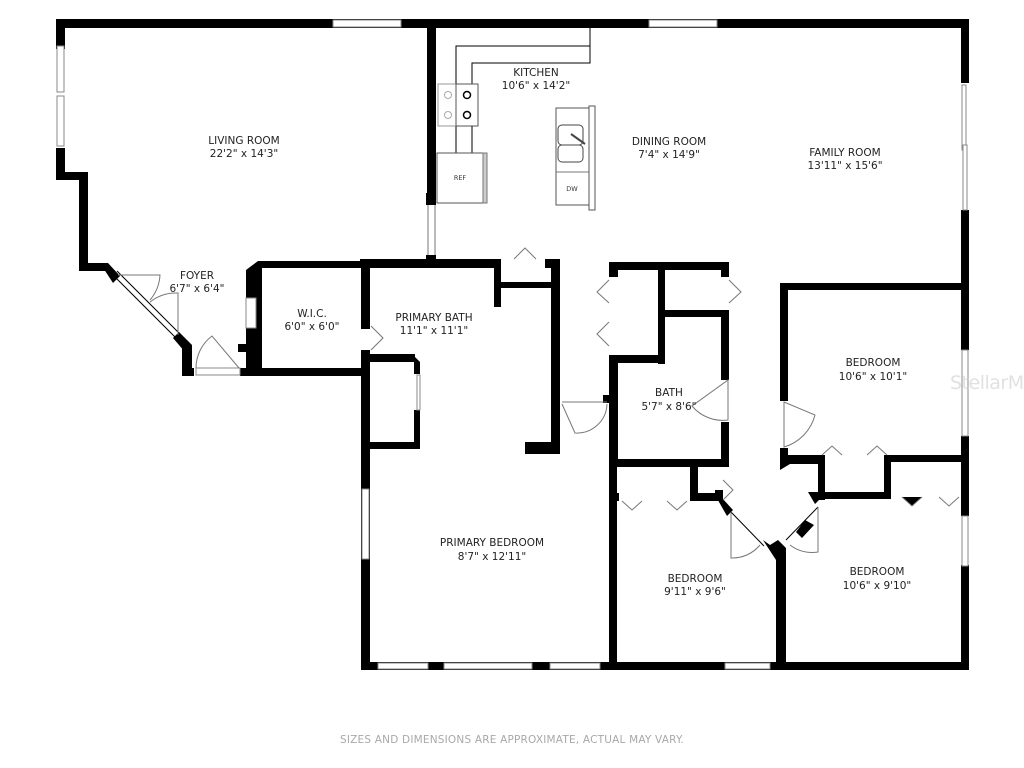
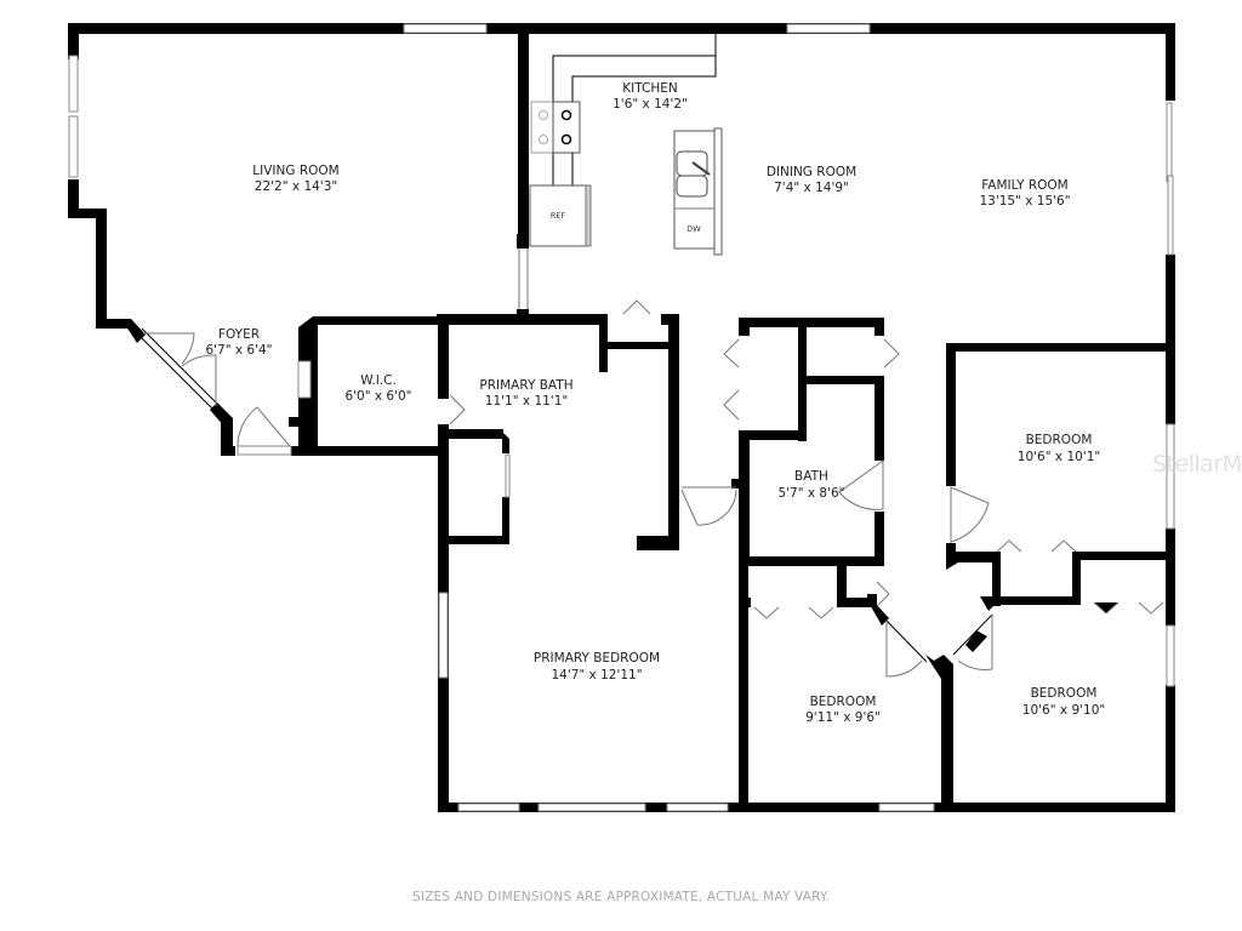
  REF
  DW
  LIVING ROOM
  22'2" x 14'3"
  KITCHEN
- 10'6" x 14'2"
+ 1'6" x 14'2"
  DINING ROOM
  7'4" x 14'9"
  FAMILY ROOM
- 13'11" x 15'6"
+ 13'15" x 15'6"
  FOYER
  6'7" x 6'4"
  W.I.C.
  6'0" x 6'0"
  PRIMARY BATH
  11'1" x 11'1"
  BATH
  5'7" x 8'6"
  BEDROOM
  10'6" x 10'1"
  PRIMARY BEDROOM
- 8'7" x 12'11"
+ 14'7" x 12'11"
  BEDROOM
  9'11" x 9'6"
  BEDROOM
  10'6" x 9'10"
  StellarM
  SIZES AND DIMENSIONS ARE APPROXIMATE, ACTUAL MAY VARY.
